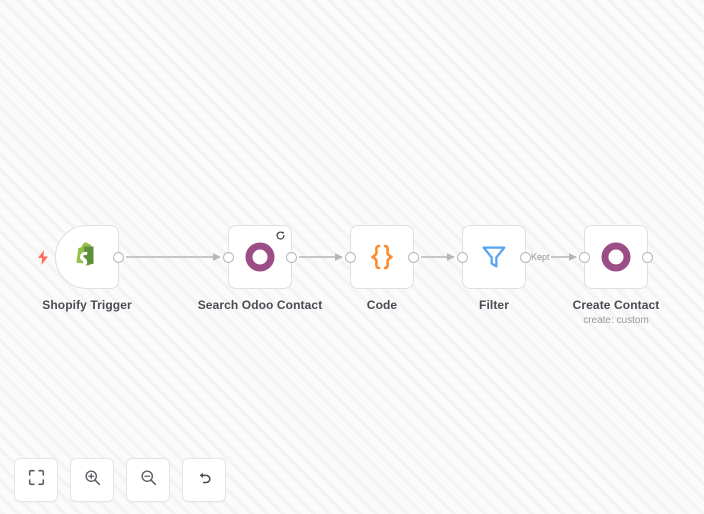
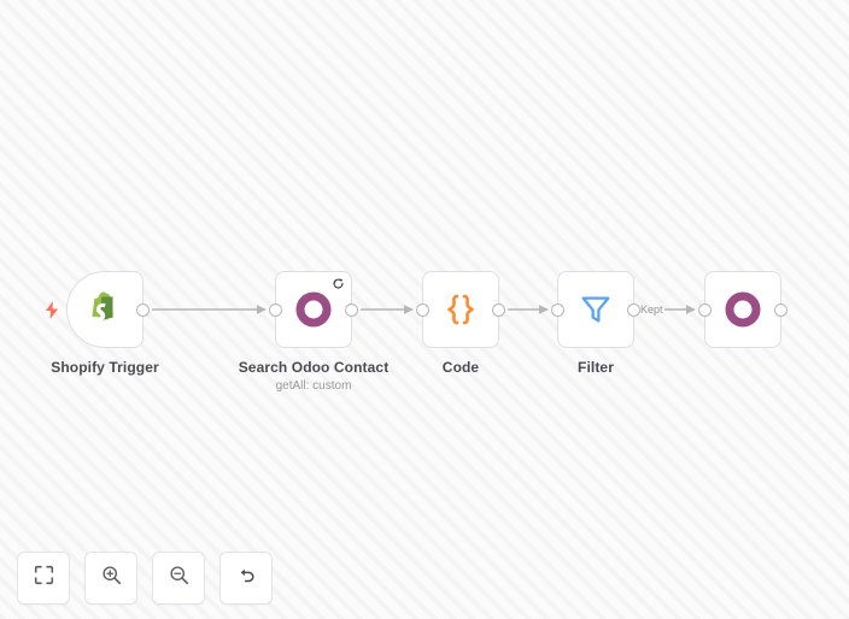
  Kept
  Shopify Trigger
  Search Odoo Contact
+ getAll: custom
  Code
  Filter
- Create Contact
- create: custom
